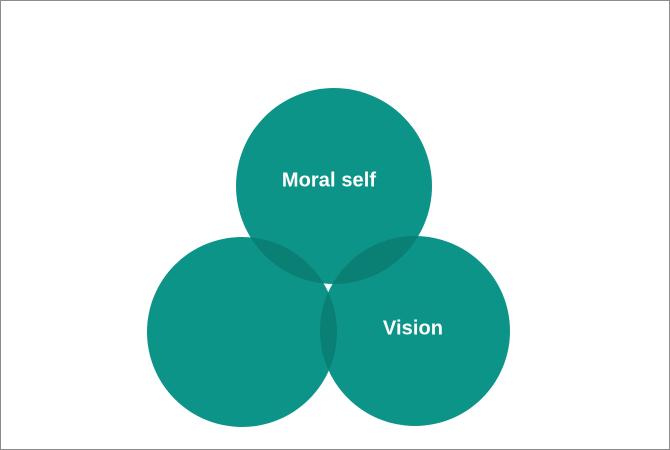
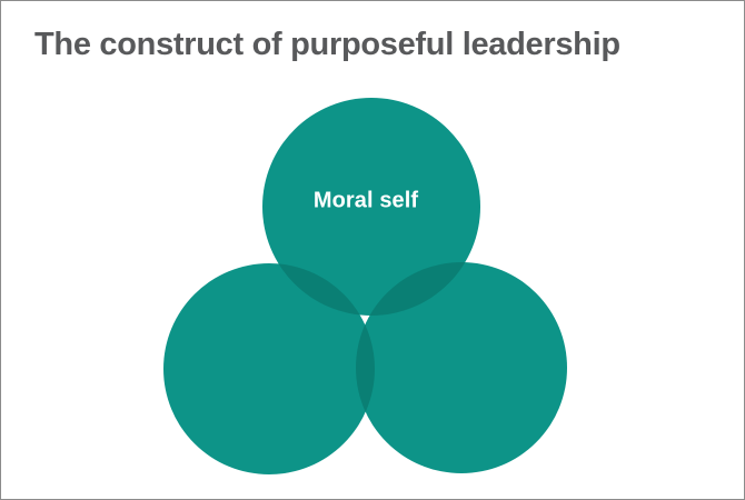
+ The construct of purposeful leadership
  Moral self
- Vision
